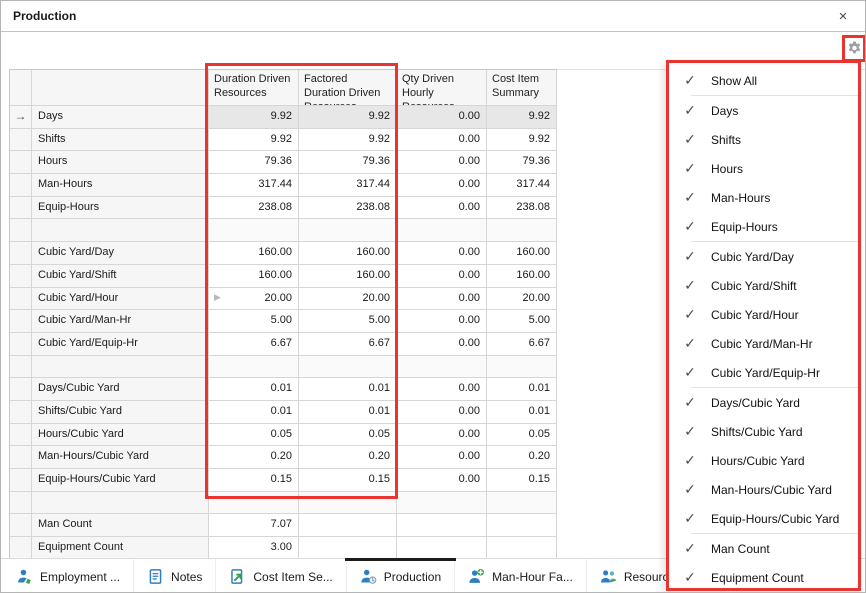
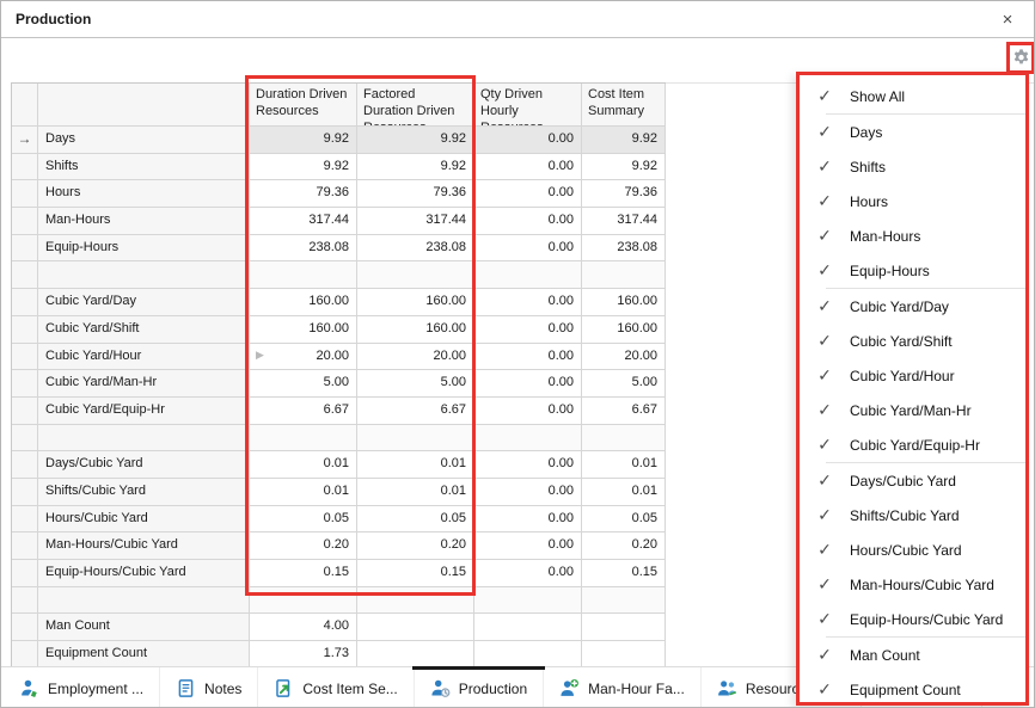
  Production
  ×
  Duration Driven Resources
  Factored Duration Driven
  Cost Item Summary
  →
  Days
  9.92
  9.92
  0.00
  9.92
  Shifts
  9.92
  9.92
  0.00
  9.92
  Hours
  79.36
  79.36
  0.00
  79.36
  Man-Hours
  317.44
  317.44
  0.00
  317.44
  Equip-Hours
  238.08
  238.08
  0.00
  238.08
  Cubic Yard/Day
  160.00
  160.00
  0.00
  160.00
  Cubic Yard/Shift
  160.00
  160.00
  0.00
  160.00
  Cubic Yard/Hour
  ▶
  20.00
  20.00
  0.00
  20.00
  Cubic Yard/Man-Hr
  5.00
  5.00
  0.00
  5.00
  Cubic Yard/Equip-Hr
  6.67
  6.67
  0.00
  6.67
  Days/Cubic Yard
  0.01
  0.01
  0.00
  0.01
  Shifts/Cubic Yard
  0.01
  0.01
  0.00
  0.01
  Hours/Cubic Yard
  0.05
  0.05
  0.00
  0.05
  Man-Hours/Cubic Yard
  0.20
  0.20
  0.00
  0.20
  Equip-Hours/Cubic Yard
  0.15
  0.15
  0.00
  0.15
  Man Count
- 7.07
+ 4.00
  Equipment Count
- 3.00
+ 1.73
  ✓
  Show All
  ✓
  Days
  ✓
  Shifts
  ✓
  Hours
  ✓
  Man-Hours
  ✓
  Equip-Hours
  ✓
  Cubic Yard/Day
  ✓
  Cubic Yard/Shift
  ✓
  Cubic Yard/Hour
  ✓
  Cubic Yard/Man-Hr
  ✓
  Cubic Yard/Equip-Hr
  ✓
  Days/Cubic Yard
  ✓
  Shifts/Cubic Yard
  ✓
  Hours/Cubic Yard
  ✓
  Man-Hours/Cubic Yard
  ✓
  Equip-Hours/Cubic Yard
  ✓
  Man Count
  ✓
  Equipment Count
  Employment ...
  Notes
  Cost Item Se...
  Production
  Man-Hour Fa...
